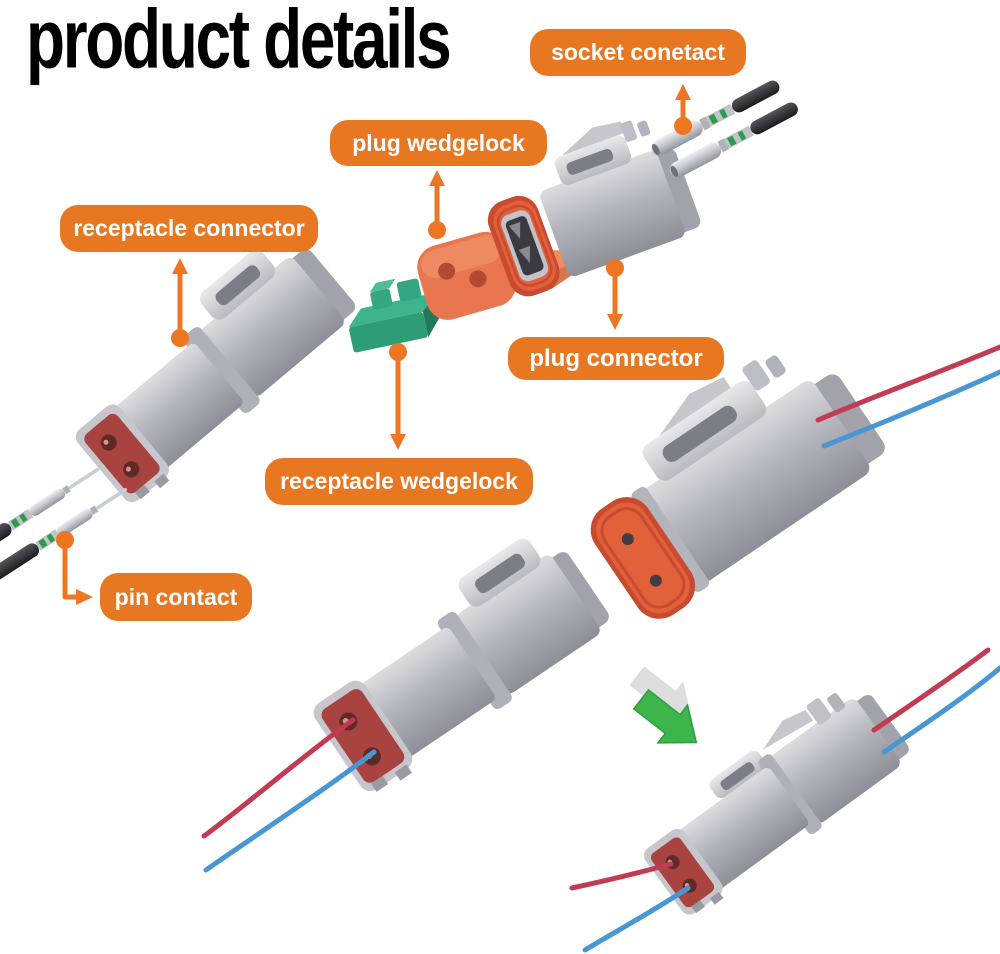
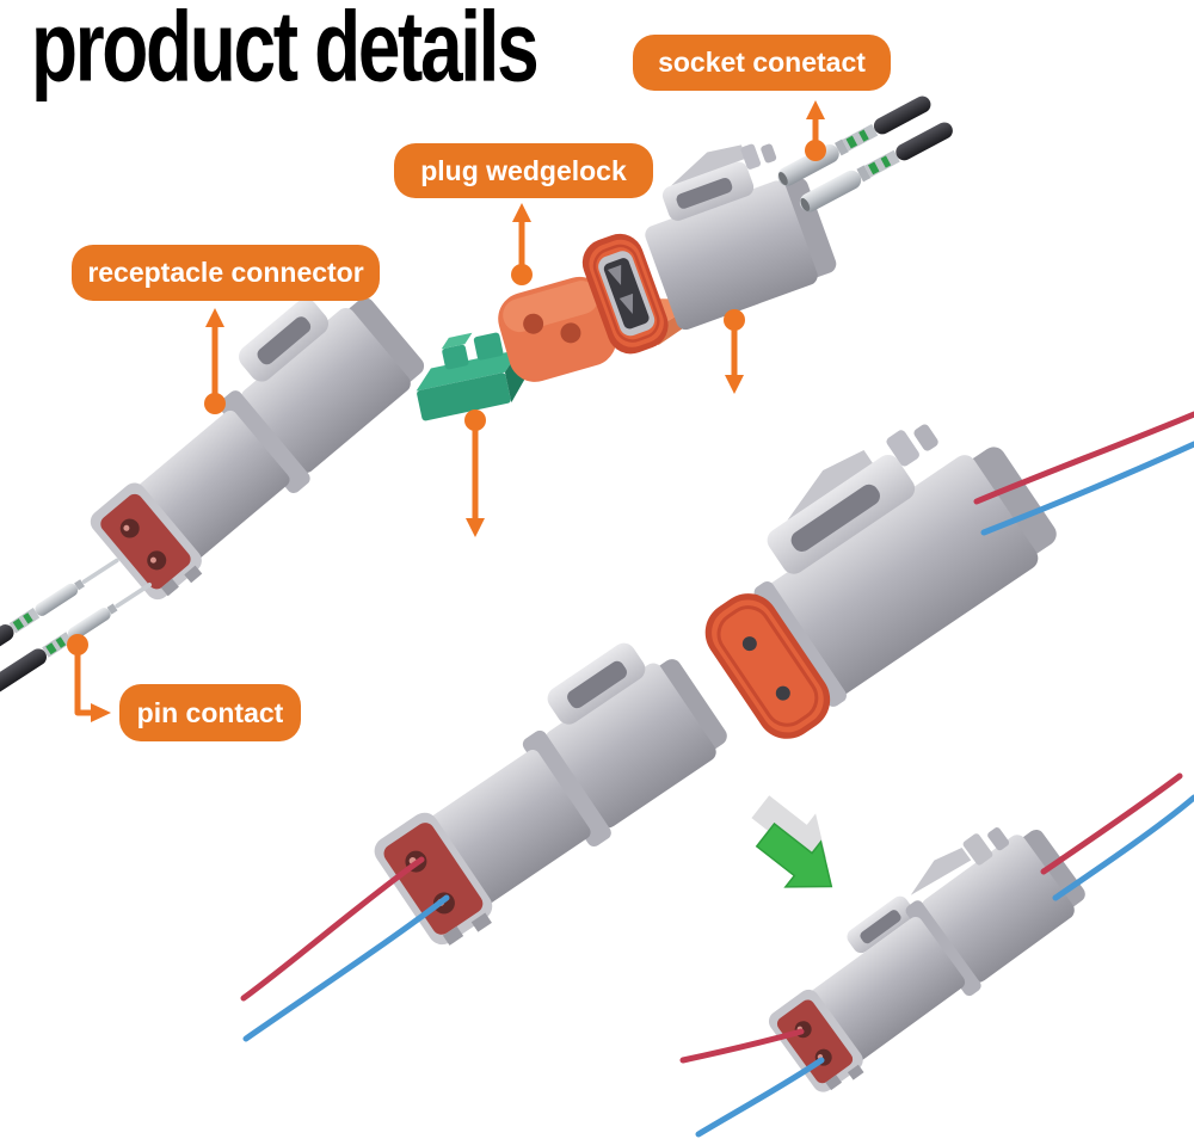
  product details
  socket conetact
  plug wedgelock
  receptacle connector
- plug connector
- receptacle wedgelock
  pin contact
